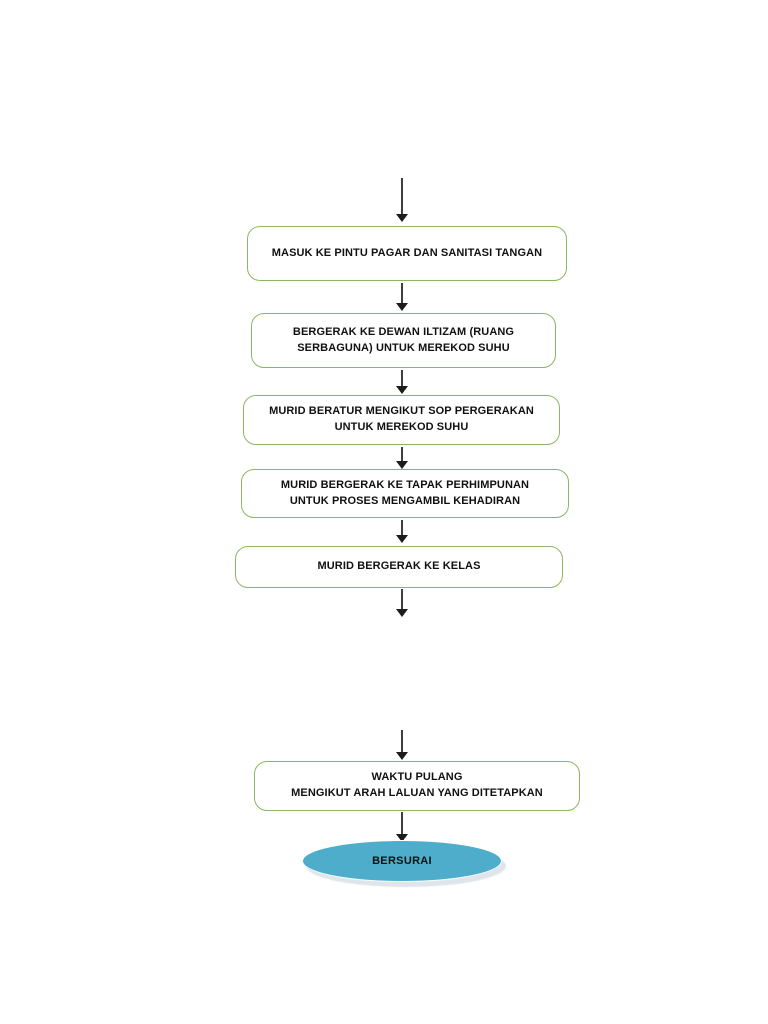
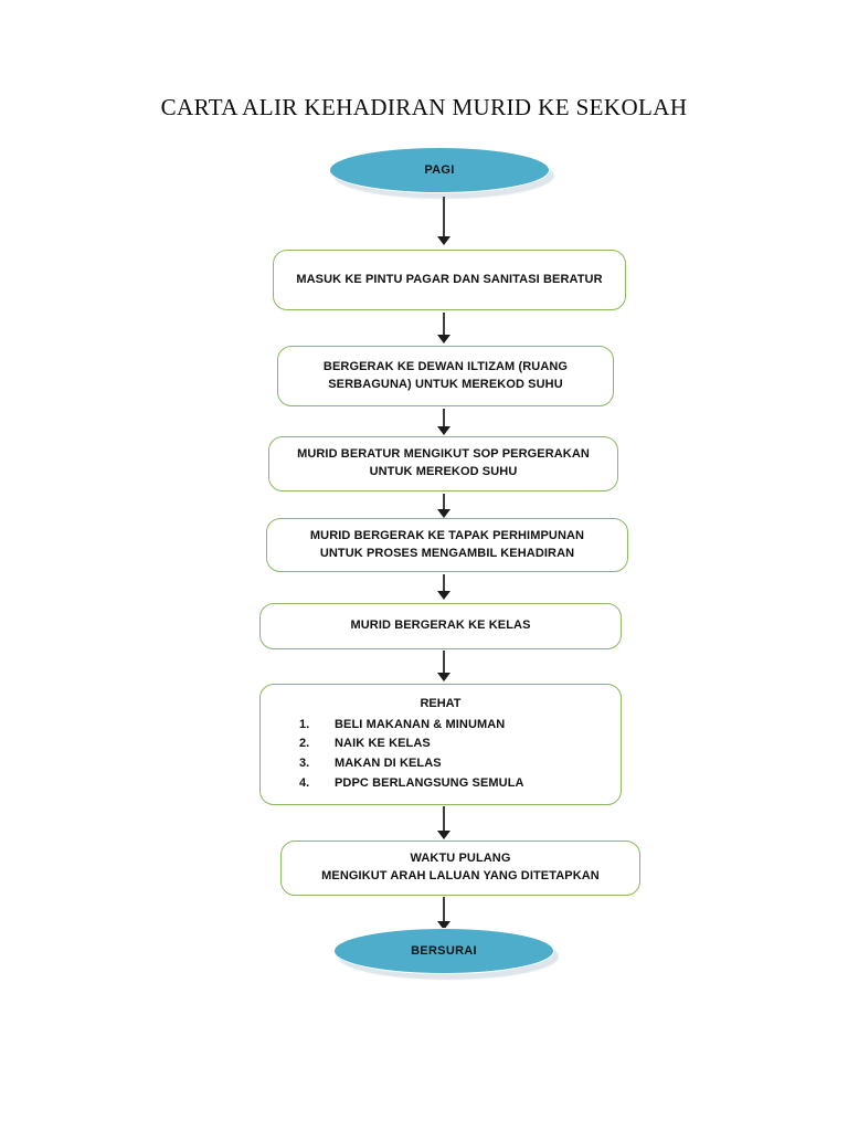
+ CARTA ALIR KEHADIRAN MURID KE SEKOLAH
+ PAGI
- MASUK KE PINTU PAGAR DAN SANITASI TANGAN
+ MASUK KE PINTU PAGAR DAN SANITASI BERATUR
  BERGERAK KE DEWAN ILTIZAM (RUANG
  SERBAGUNA) UNTUK MEREKOD SUHU
  MURID BERATUR MENGIKUT SOP PERGERAKAN
  UNTUK MEREKOD SUHU
  MURID BERGERAK KE TAPAK PERHIMPUNAN
  UNTUK PROSES MENGAMBIL KEHADIRAN
  MURID BERGERAK KE KELAS
+ REHAT
+ 1.
+ BELI MAKANAN & MINUMAN
+ 2.
+ NAIK KE KELAS
+ 3.
+ MAKAN DI KELAS
+ 4.
+ PDPC BERLANGSUNG SEMULA
  WAKTU PULANG
  MENGIKUT ARAH LALUAN YANG DITETAPKAN
  BERSURAI
